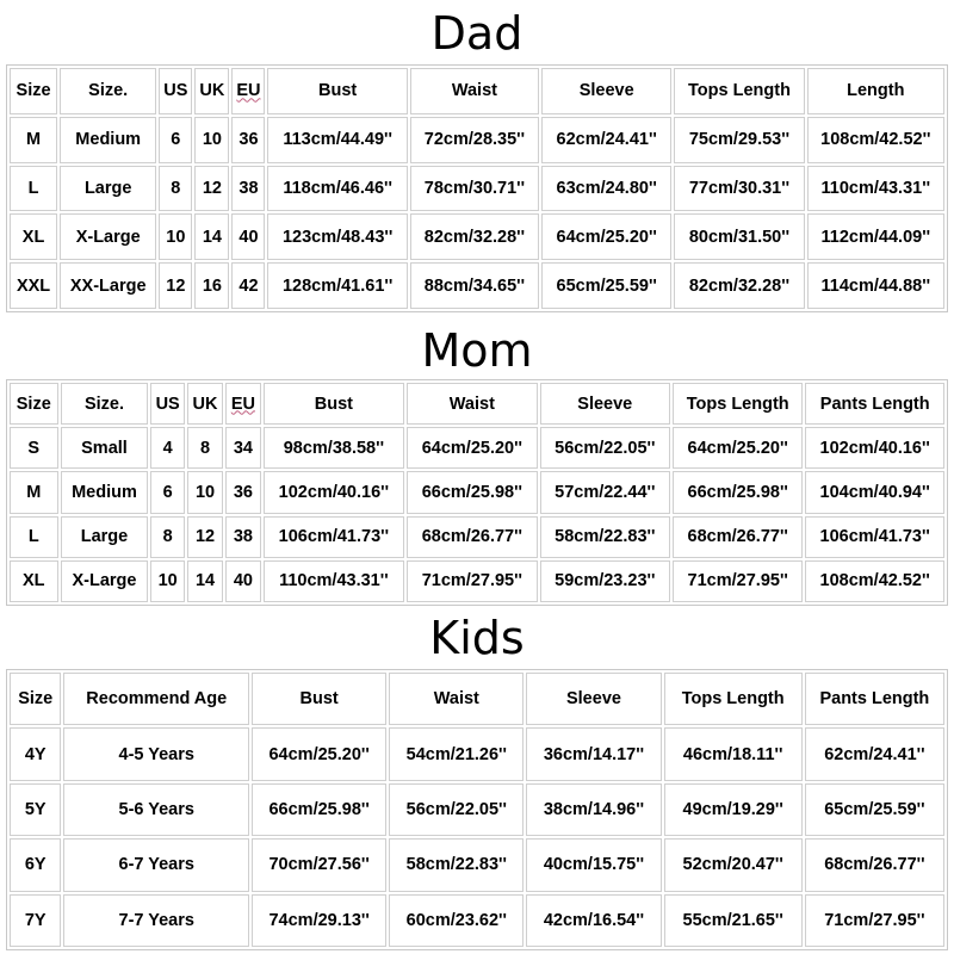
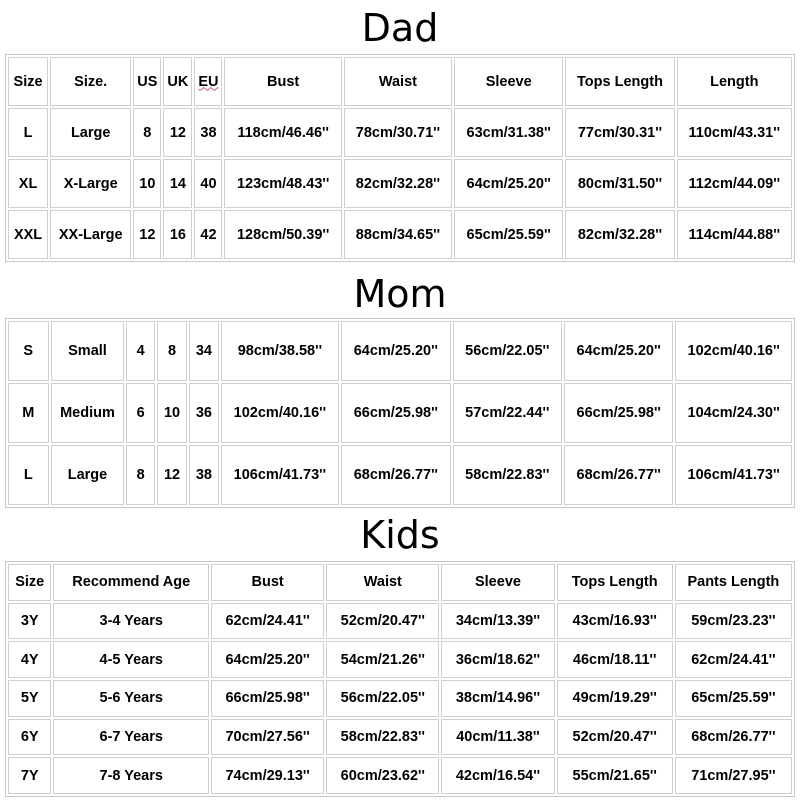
  Dad
  Size	Size.	US	UK	EU	Bust	Waist	Sleeve	Tops Length	Length
- M	Medium	6	10	36	113cm/44.49''	72cm/28.35''	62cm/24.41''	75cm/29.53''	108cm/42.52''
- L	Large	8	12	38	118cm/46.46''	78cm/30.71''	63cm/24.80''	77cm/30.31''	110cm/43.31''
+ L	Large	8	12	38	118cm/46.46''	78cm/30.71''	63cm/31.38''	77cm/30.31''	110cm/43.31''
  XL	X-Large	10	14	40	123cm/48.43''	82cm/32.28''	64cm/25.20''	80cm/31.50''	112cm/44.09''
- XXL	XX-Large	12	16	42	128cm/41.61''	88cm/34.65''	65cm/25.59''	82cm/32.28''	114cm/44.88''
+ XXL	XX-Large	12	16	42	128cm/50.39''	88cm/34.65''	65cm/25.59''	82cm/32.28''	114cm/44.88''
  Mom
- Size	Size.	US	UK	EU	Bust	Waist	Sleeve	Tops Length	Pants Length
  S	Small	4	8	34	98cm/38.58''	64cm/25.20''	56cm/22.05''	64cm/25.20''	102cm/40.16''
- M	Medium	6	10	36	102cm/40.16''	66cm/25.98''	57cm/22.44''	66cm/25.98''	104cm/40.94''
+ M	Medium	6	10	36	102cm/40.16''	66cm/25.98''	57cm/22.44''	66cm/25.98''	104cm/24.30''
  L	Large	8	12	38	106cm/41.73''	68cm/26.77''	58cm/22.83''	68cm/26.77''	106cm/41.73''
- XL	X-Large	10	14	40	110cm/43.31''	71cm/27.95''	59cm/23.23''	71cm/27.95''	108cm/42.52''
  Kids
  Size	Recommend Age	Bust	Waist	Sleeve	Tops Length	Pants Length
+ 3Y	3-4 Years	62cm/24.41''	52cm/20.47''	34cm/13.39''	43cm/16.93''	59cm/23.23''
- 4Y	4-5 Years	64cm/25.20''	54cm/21.26''	36cm/14.17''	46cm/18.11''	62cm/24.41''
+ 4Y	4-5 Years	64cm/25.20''	54cm/21.26''	36cm/18.62''	46cm/18.11''	62cm/24.41''
  5Y	5-6 Years	66cm/25.98''	56cm/22.05''	38cm/14.96''	49cm/19.29''	65cm/25.59''
- 6Y	6-7 Years	70cm/27.56''	58cm/22.83''	40cm/15.75''	52cm/20.47''	68cm/26.77''
+ 6Y	6-7 Years	70cm/27.56''	58cm/22.83''	40cm/11.38''	52cm/20.47''	68cm/26.77''
- 7Y	7-7 Years	74cm/29.13''	60cm/23.62''	42cm/16.54''	55cm/21.65''	71cm/27.95''
+ 7Y	7-8 Years	74cm/29.13''	60cm/23.62''	42cm/16.54''	55cm/21.65''	71cm/27.95''
